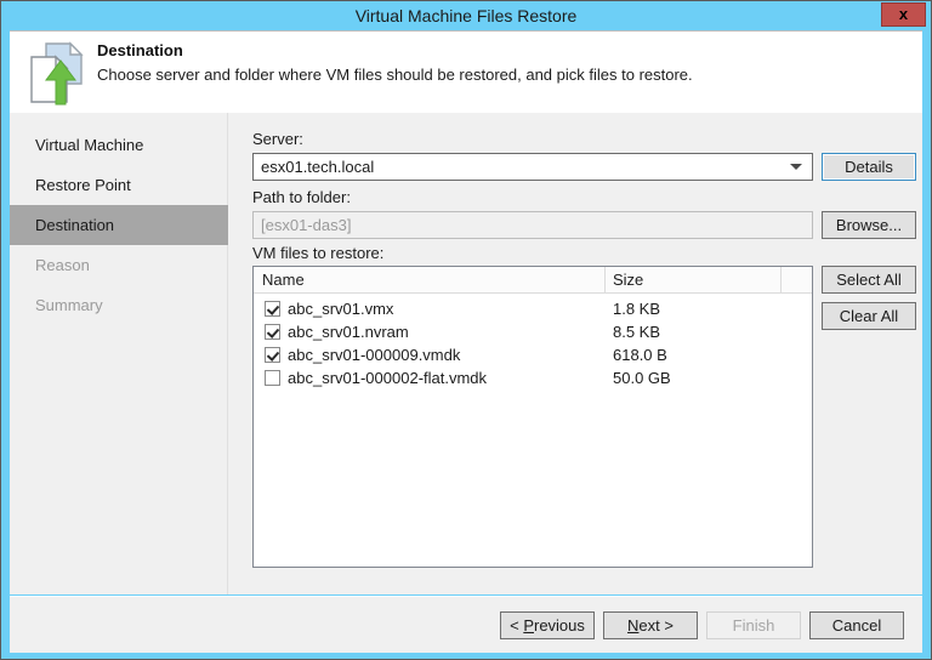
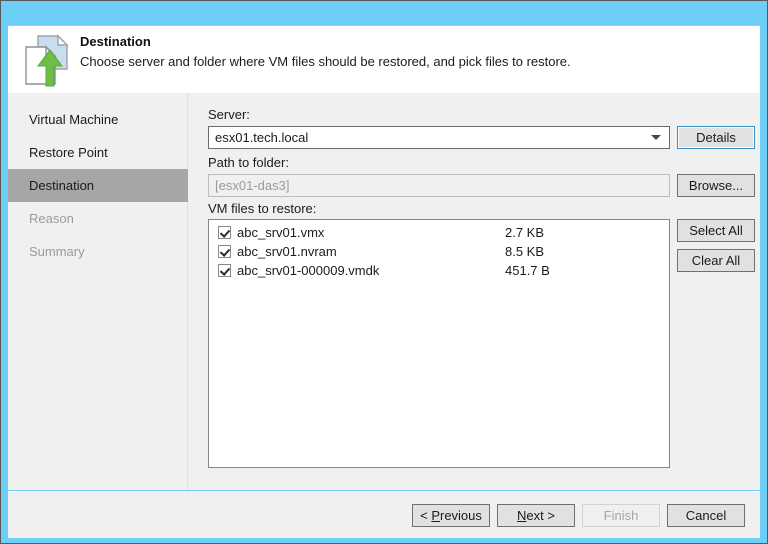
- Virtual Machine Files Restore
- x
  Destination
  Choose server and folder where VM files should be restored, and pick files to restore.
  Virtual Machine
  Restore Point
  Destination
  Reason
  Summary
  Server:
  esx01.tech.local
  Details
  Path to folder:
  [esx01-das3]
  Browse...
  VM files to restore:
- Name
- Size
  abc_srv01.vmx
- 1.8 KB
+ 2.7 KB
  abc_srv01.nvram
  8.5 KB
  abc_srv01-000009.vmdk
- 618.0 B
+ 451.7 B
- abc_srv01-000002-flat.vmdk
- 50.0 GB
  Select All
  Clear All
  < Previous
  Next >
  Finish
  Cancel
